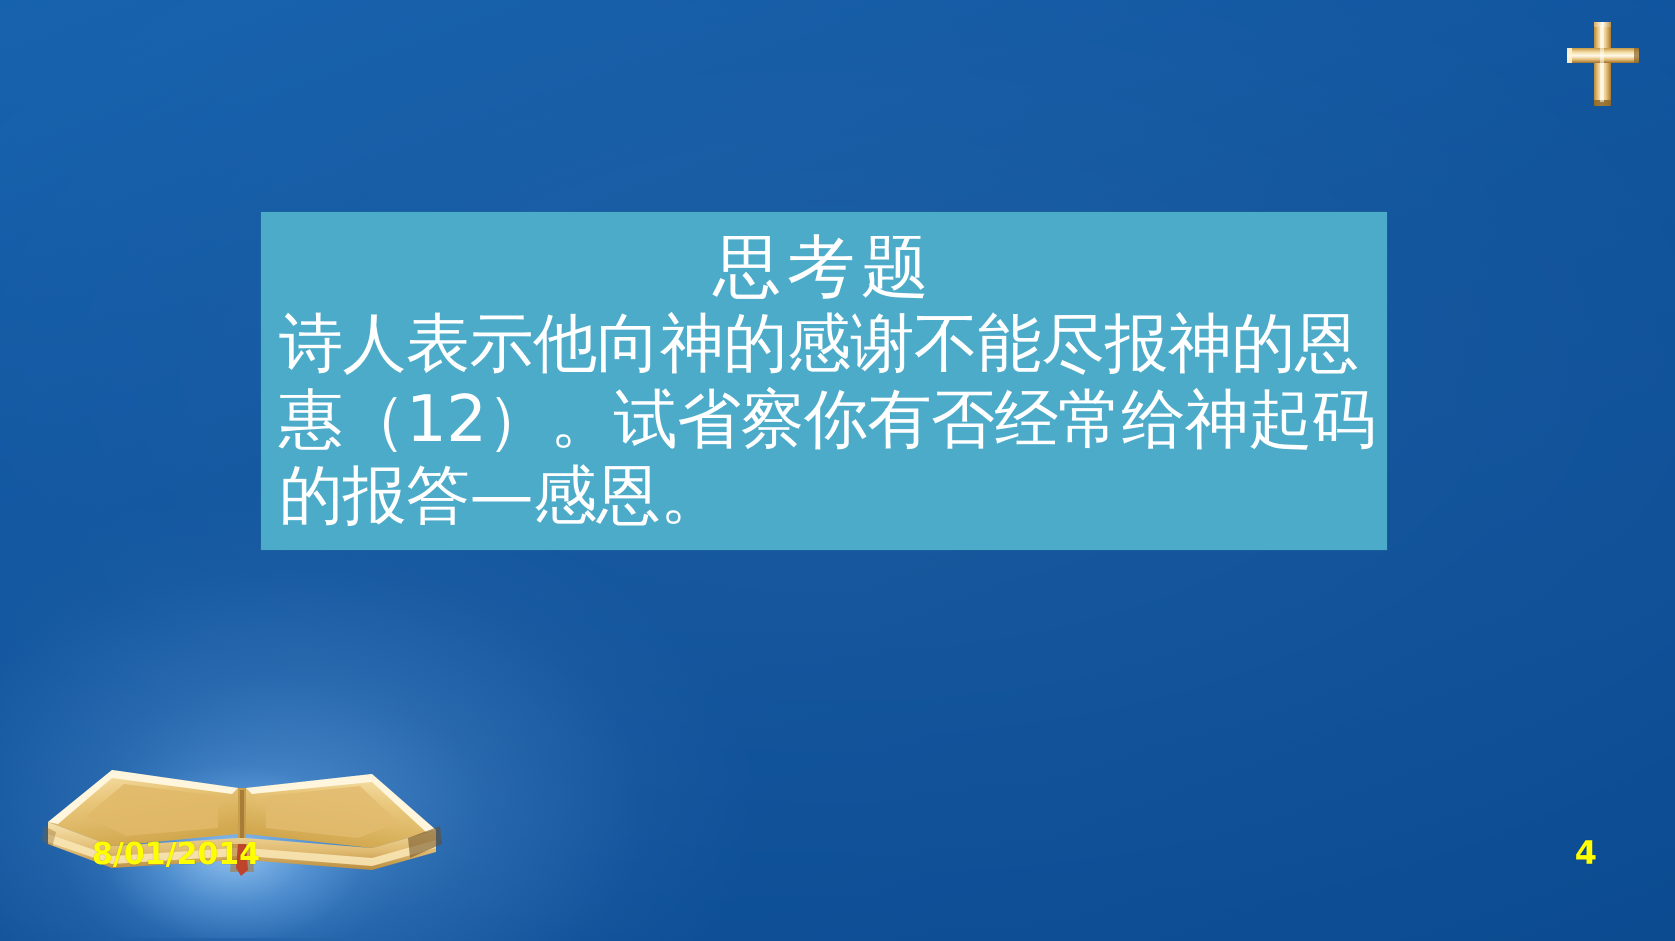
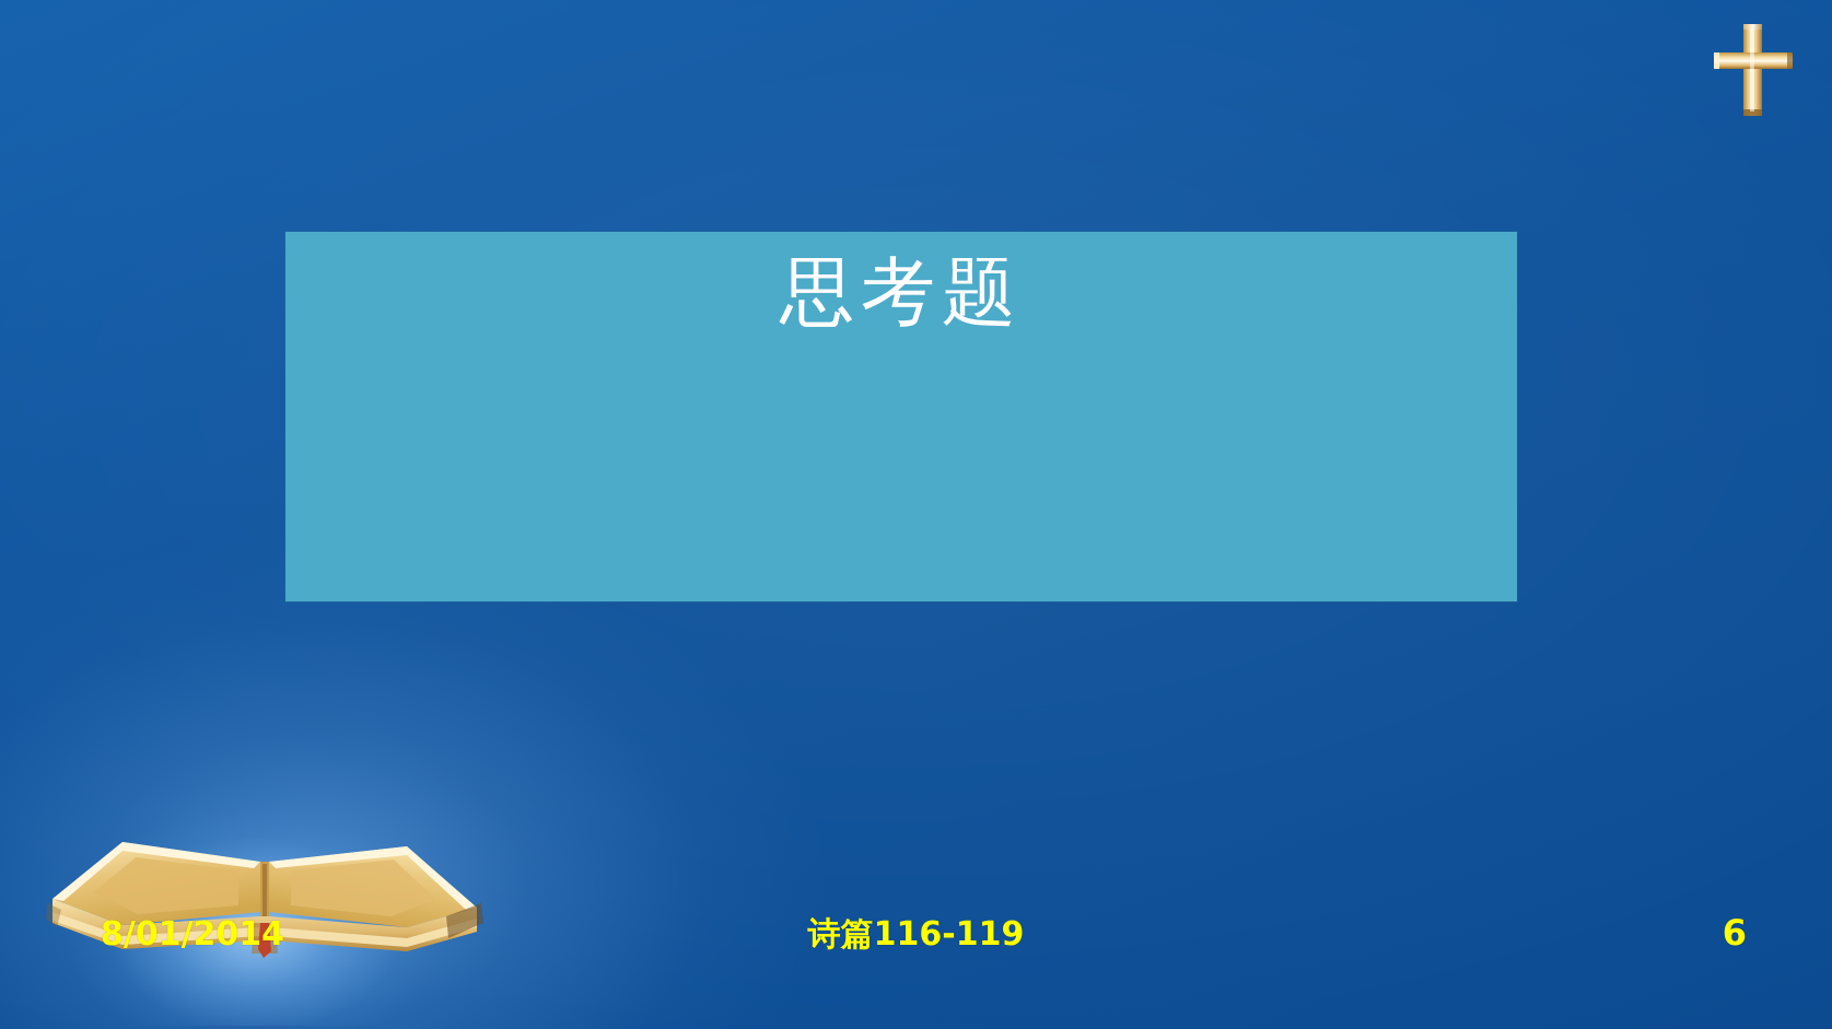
  思考题
- 诗人表示他向神的感谢不能尽报神的恩
- 惠（12）。试省察你有否经常给神起码
- 的报答—感恩。
  8/01/2014
+ 诗篇116-119
- 4
+ 6
